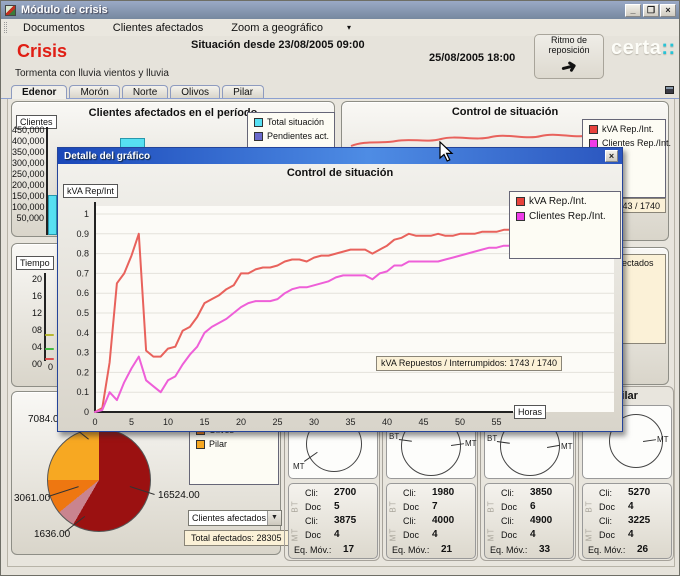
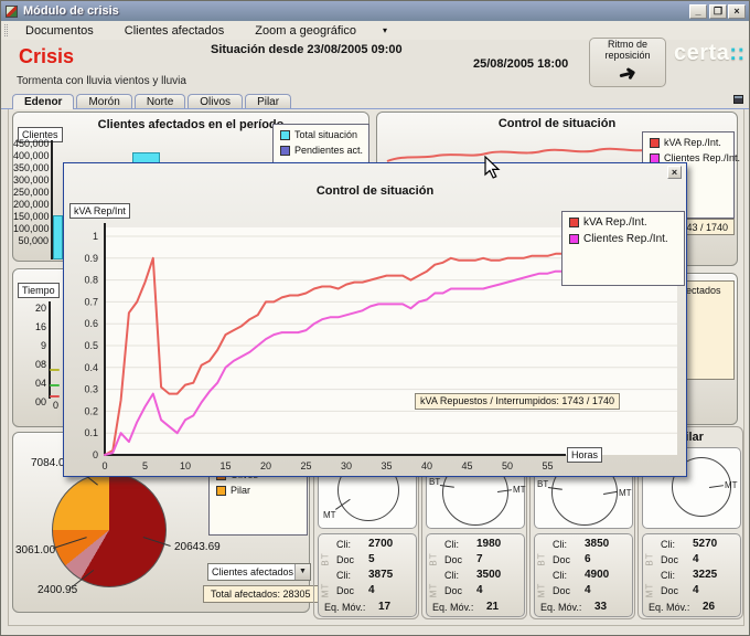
  Módulo de crisis
  _
  ❐
  ×
  Documentos
  Clientes afectados
  Zoom a geográfico
  ▾
  Situación desde 23/08/2005 09:00
  Crisis
  Tormenta con lluvia vientos y lluvia
  25/08/2005 18:00
  Ritmo de
  reposición
  certa::
  Edenor
  Morón
  Norte
  Olivos
  Pilar
  Clientes afectados en el perío
  Clientes
  450,000
  400,000
  350,000
  300,000
  250,000
  200,000
  150,000
  100,000
  50,000
  Total situación
  Pendientes act.
  Tiempo
  20
  16
- 12
+ 9
  08
  04
  00
  0
  7084.0
- 16524.00
+ 20643.69
  3061.00
- 1636.00
+ 2400.95
  Pilar
  Clientes afectados
  Total afectados: 28305
  Control de situación
  kVA Rep./Int.
  Clientes Rep./Int.
  43 / 1740
  ectados
  MT
  Cli:
  2700
  Doc
  5
  Cli:
  3875
  Doc
  4
  Eq. Móv.:
  17
  BT
  MT
  Cli:
  1980
  Doc
  7
  Cli:
- 4000
+ 3500
  Doc
  4
  Eq. Móv.:
  21
  BT
  MT
  Cli:
  3850
  Doc
  6
  Cli:
  4900
  Doc
  4
  Eq. Móv.:
  33
  MT
  Cli:
  5270
  Doc
  4
  Cli:
  3225
  Doc
  4
  Eq. Móv.:
  26
- Detalle del gráfico
  ×
  0
  0.1
  0.2
  0.3
  0.4
  0.5
  0.6
  0.7
  0.8
  0.9
  1
  0
  5
  10
  15
  20
  25
  30
  35
  40
  45
  50
  55
  Control de situación
  kVA Rep/Int
  kVA Rep./Int.
  Clientes Rep./Int.
  kVA Repuestos / Interrumpidos: 1743 / 1740
  Horas
